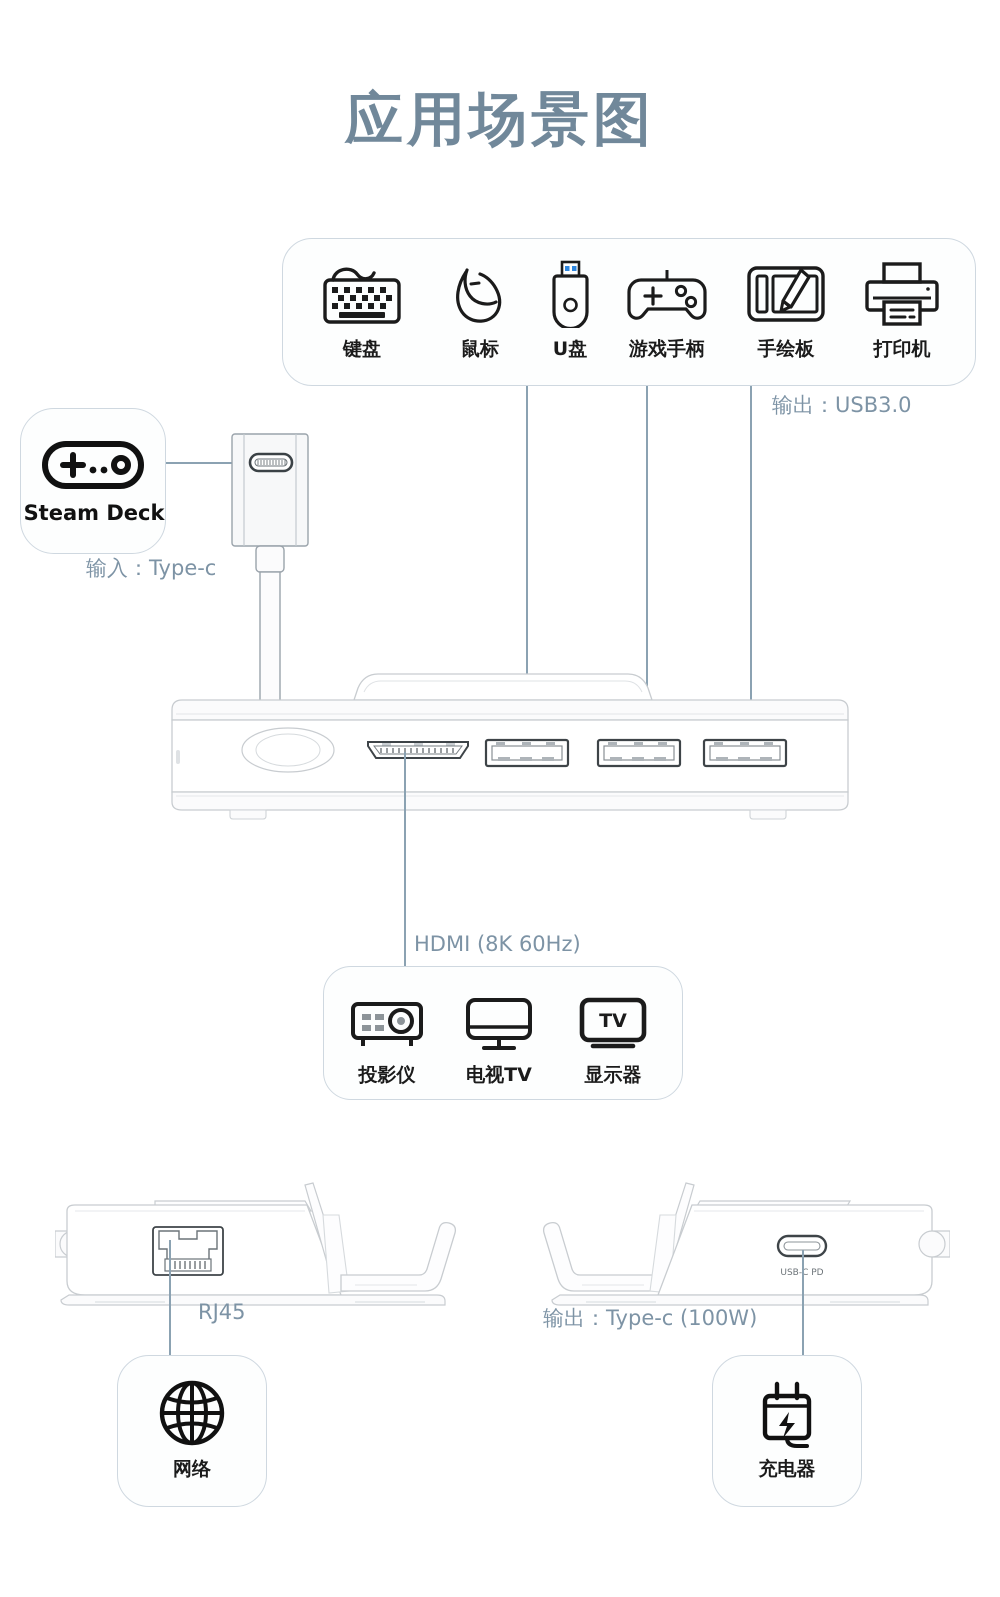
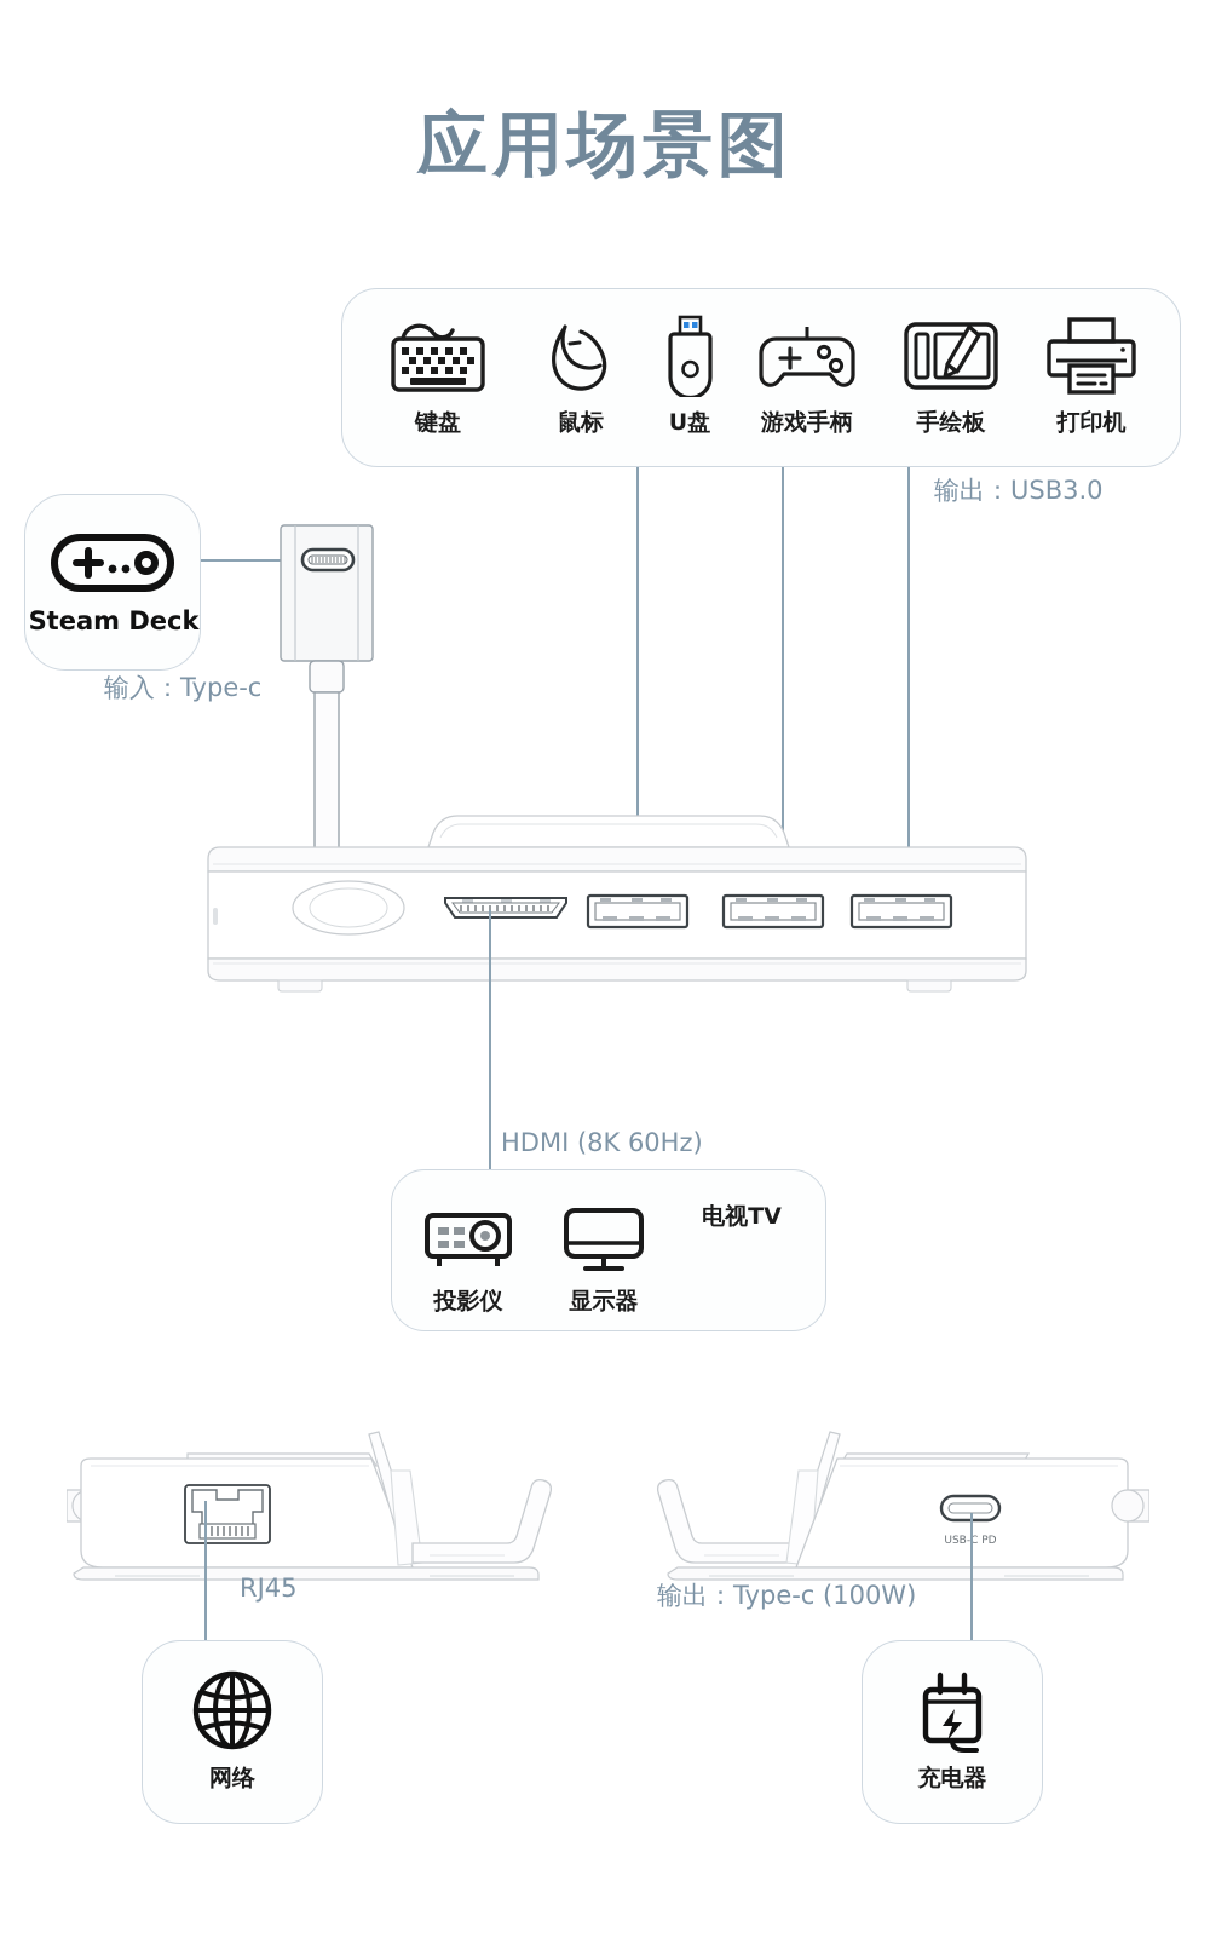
  应用场景图
  键盘
  鼠标
  U盘
  游戏手柄
  手绘板
  打印机
  输出：USB3.0
  Steam Deck
  输入：Type-c
  HDMI (8K 60Hz)
  投影仪
- 电视TV
+ 显示器
- TV
- 显示器
+ 电视TV
  RJ45
  网络
  USB-C PD
  输出：Type-c (100W)
  充电器
